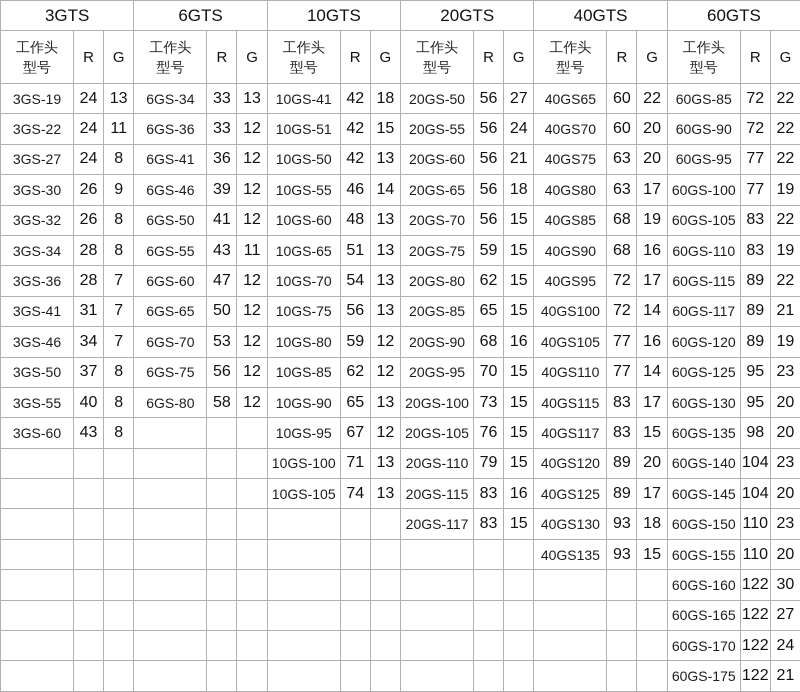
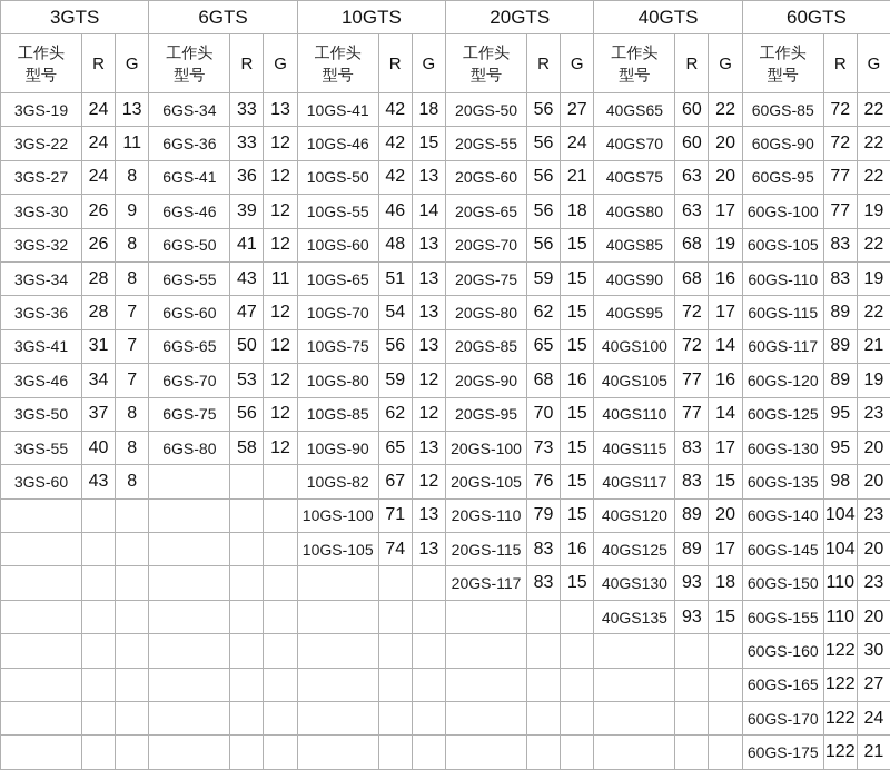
  3GTS	6GTS	10GTS	20GTS	40GTS	60GTS
  工作头型号	R	G	工作头型号	R	G	工作头型号	R	G	工作头型号	R	G	工作头型号	R	G	工作头型号	R	G
  3GS-19	24	13	6GS-34	33	13	10GS-41	42	18	20GS-50	56	27	40GS65	60	22	60GS-85	72	22
- 3GS-22	24	11	6GS-36	33	12	10GS-51	42	15	20GS-55	56	24	40GS70	60	20	60GS-90	72	22
+ 3GS-22	24	11	6GS-36	33	12	10GS-46	42	15	20GS-55	56	24	40GS70	60	20	60GS-90	72	22
  3GS-27	24	8	6GS-41	36	12	10GS-50	42	13	20GS-60	56	21	40GS75	63	20	60GS-95	77	22
  3GS-30	26	9	6GS-46	39	12	10GS-55	46	14	20GS-65	56	18	40GS80	63	17	60GS-100	77	19
  3GS-32	26	8	6GS-50	41	12	10GS-60	48	13	20GS-70	56	15	40GS85	68	19	60GS-105	83	22
  3GS-34	28	8	6GS-55	43	11	10GS-65	51	13	20GS-75	59	15	40GS90	68	16	60GS-110	83	19
  3GS-36	28	7	6GS-60	47	12	10GS-70	54	13	20GS-80	62	15	40GS95	72	17	60GS-115	89	22
  3GS-41	31	7	6GS-65	50	12	10GS-75	56	13	20GS-85	65	15	40GS100	72	14	60GS-117	89	21
  3GS-46	34	7	6GS-70	53	12	10GS-80	59	12	20GS-90	68	16	40GS105	77	16	60GS-120	89	19
  3GS-50	37	8	6GS-75	56	12	10GS-85	62	12	20GS-95	70	15	40GS110	77	14	60GS-125	95	23
  3GS-55	40	8	6GS-80	58	12	10GS-90	65	13	20GS-100	73	15	40GS115	83	17	60GS-130	95	20
- 3GS-60	43	8				10GS-95	67	12	20GS-105	76	15	40GS117	83	15	60GS-135	98	20
+ 3GS-60	43	8				10GS-82	67	12	20GS-105	76	15	40GS117	83	15	60GS-135	98	20
  						10GS-100	71	13	20GS-110	79	15	40GS120	89	20	60GS-140	104	23
  						10GS-105	74	13	20GS-115	83	16	40GS125	89	17	60GS-145	104	20
  									20GS-117	83	15	40GS130	93	18	60GS-150	110	23
  												40GS135	93	15	60GS-155	110	20
  															60GS-160	122	30
  															60GS-165	122	27
  															60GS-170	122	24
  															60GS-175	122	21
